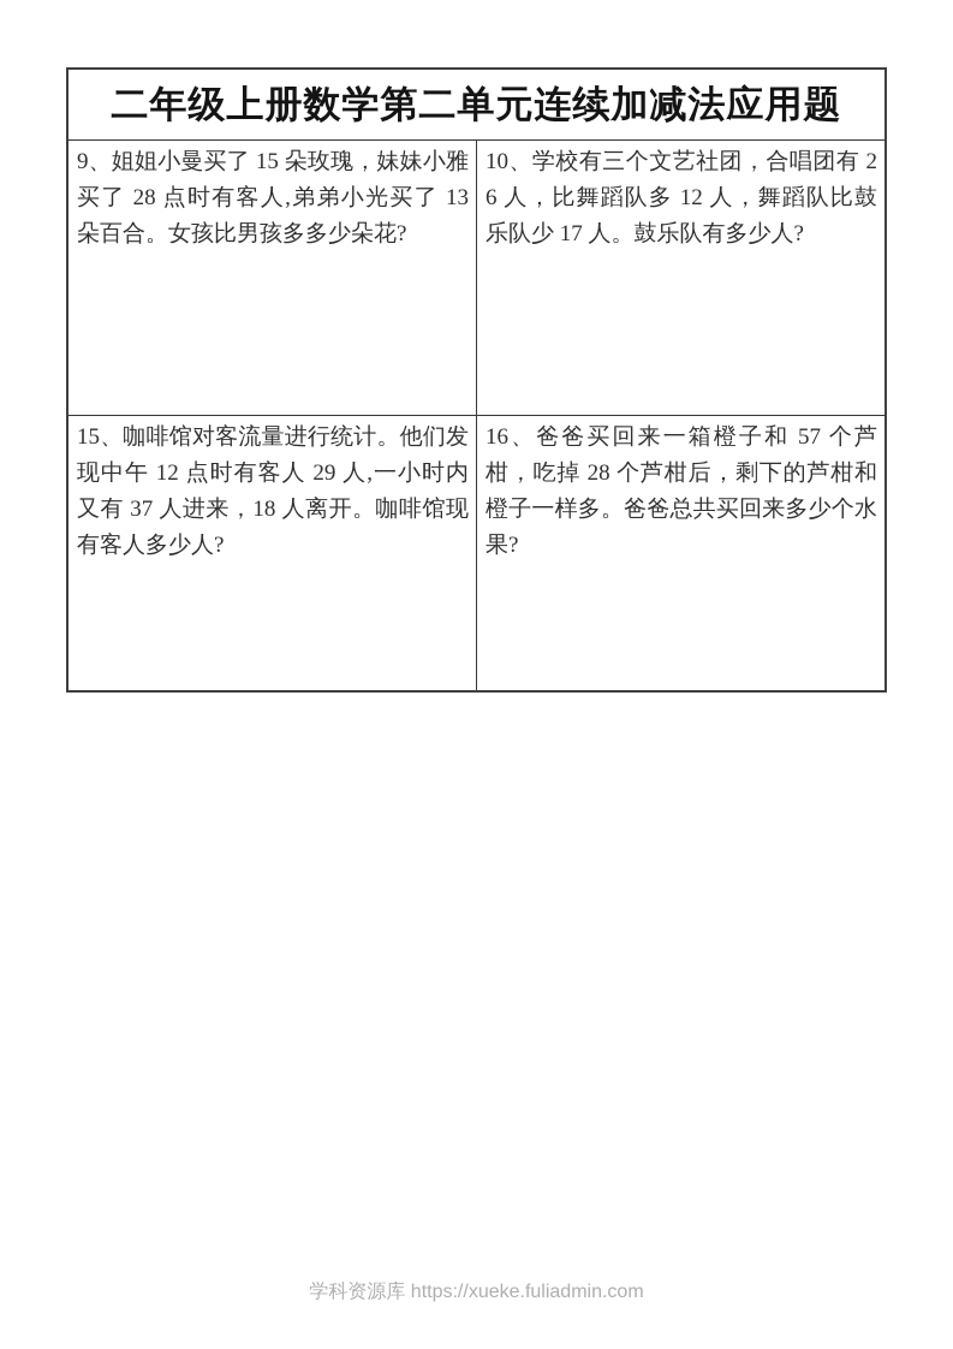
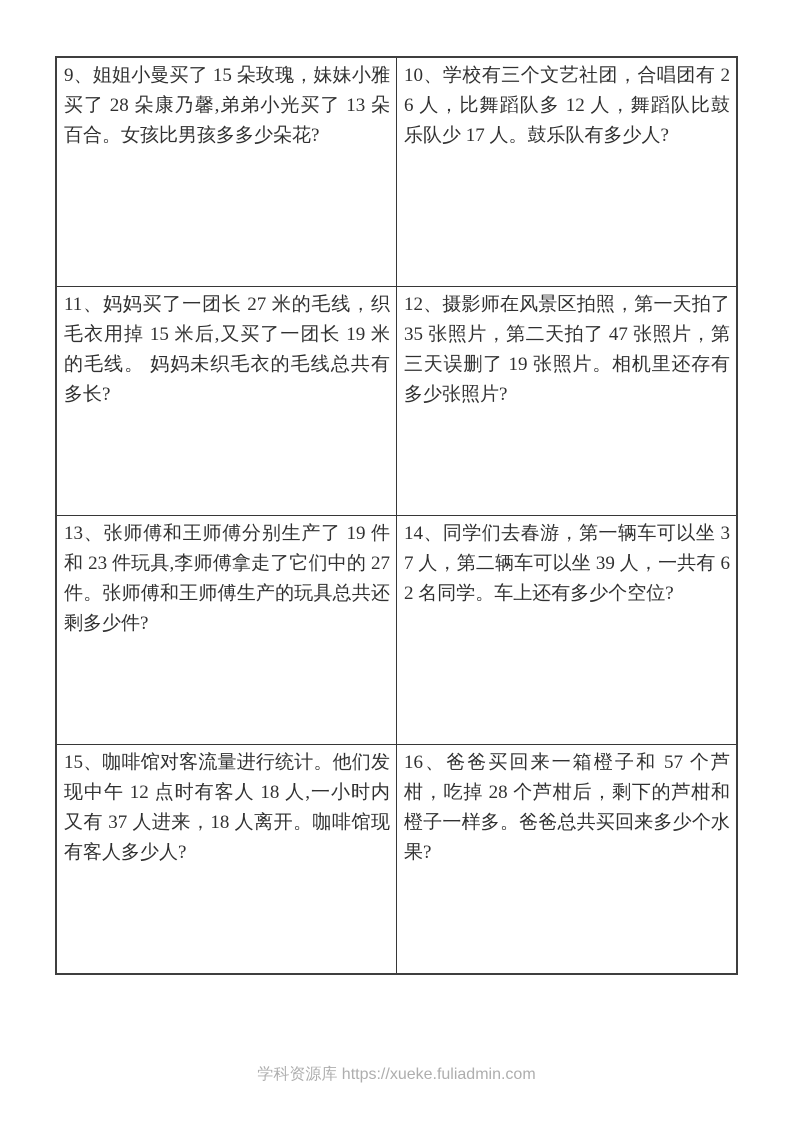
- 二年级上册数学第二单元连续加减法应用题
- 9、姐姐小曼买了 15 朵玫瑰，妹妹小雅买了 28 点时有客人,弟弟小光买了 13 朵百合。女孩比男孩多多少朵花?	10、学校有三个文艺社团，合唱团有 26 人，比舞蹈队多 12 人，舞蹈队比鼓乐队少 17 人。鼓乐队有多少人?
+ 9、姐姐小曼买了 15 朵玫瑰，妹妹小雅买了 28 朵康乃馨,弟弟小光买了 13 朵百合。女孩比男孩多多少朵花?	10、学校有三个文艺社团，合唱团有 26 人，比舞蹈队多 12 人，舞蹈队比鼓乐队少 17 人。鼓乐队有多少人?
+ 11、妈妈买了一团长 27 米的毛线，织毛衣用掉 15 米后,又买了一团长 19 米的毛线。 妈妈未织毛衣的毛线总共有多长?	12、摄影师在风景区拍照，第一天拍了 35 张照片，第二天拍了 47 张照片，第三天误删了 19 张照片。相机里还存有多少张照片?
+ 13、张师傅和王师傅分别生产了 19 件和 23 件玩具,李师傅拿走了它们中的 27 件。张师傅和王师傅生产的玩具总共还剩多少件?	14、同学们去春游，第一辆车可以坐 37 人，第二辆车可以坐 39 人，一共有 62 名同学。车上还有多少个空位?
- 15、咖啡馆对客流量进行统计。他们发现中午 12 点时有客人 29 人,一小时内又有 37 人进来，18 人离开。咖啡馆现有客人多少人?	16、爸爸买回来一箱橙子和 57 个芦柑，吃掉 28 个芦柑后，剩下的芦柑和橙子一样多。爸爸总共买回来多少个水果?
+ 15、咖啡馆对客流量进行统计。他们发现中午 12 点时有客人 18 人,一小时内又有 37 人进来，18 人离开。咖啡馆现有客人多少人?	16、爸爸买回来一箱橙子和 57 个芦柑，吃掉 28 个芦柑后，剩下的芦柑和橙子一样多。爸爸总共买回来多少个水果?
  学科资源库 https://xueke.fuliadmin.com
